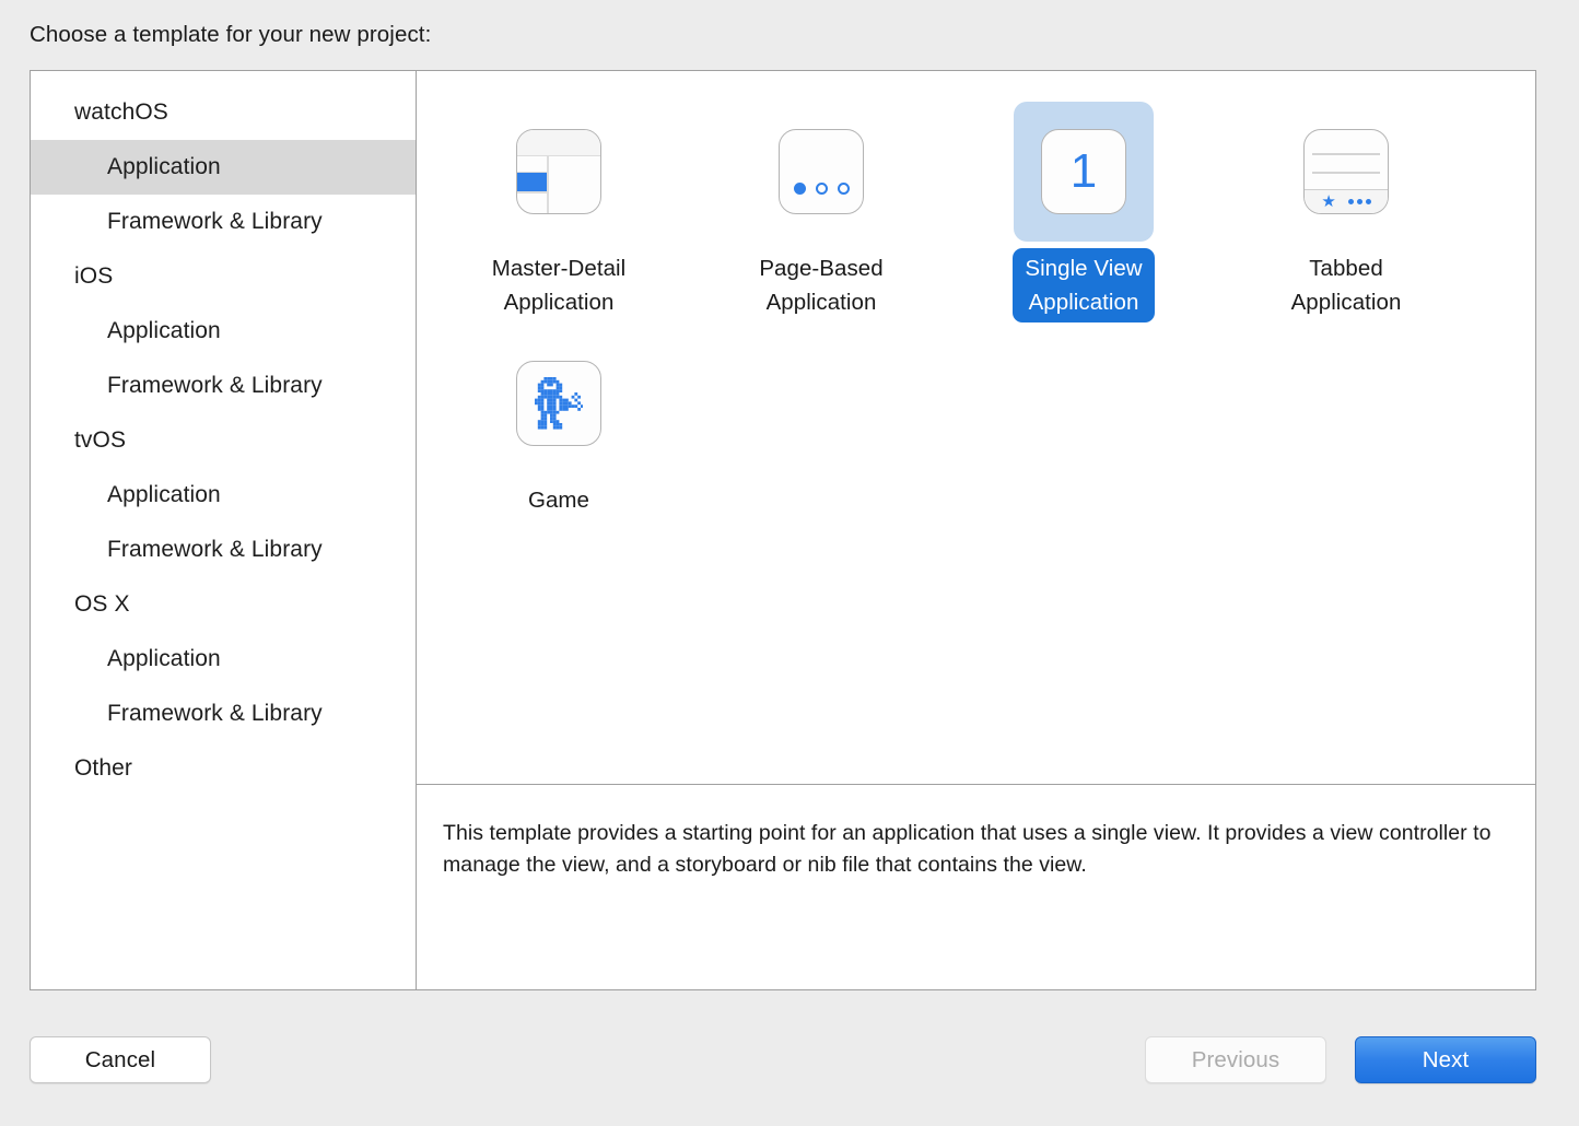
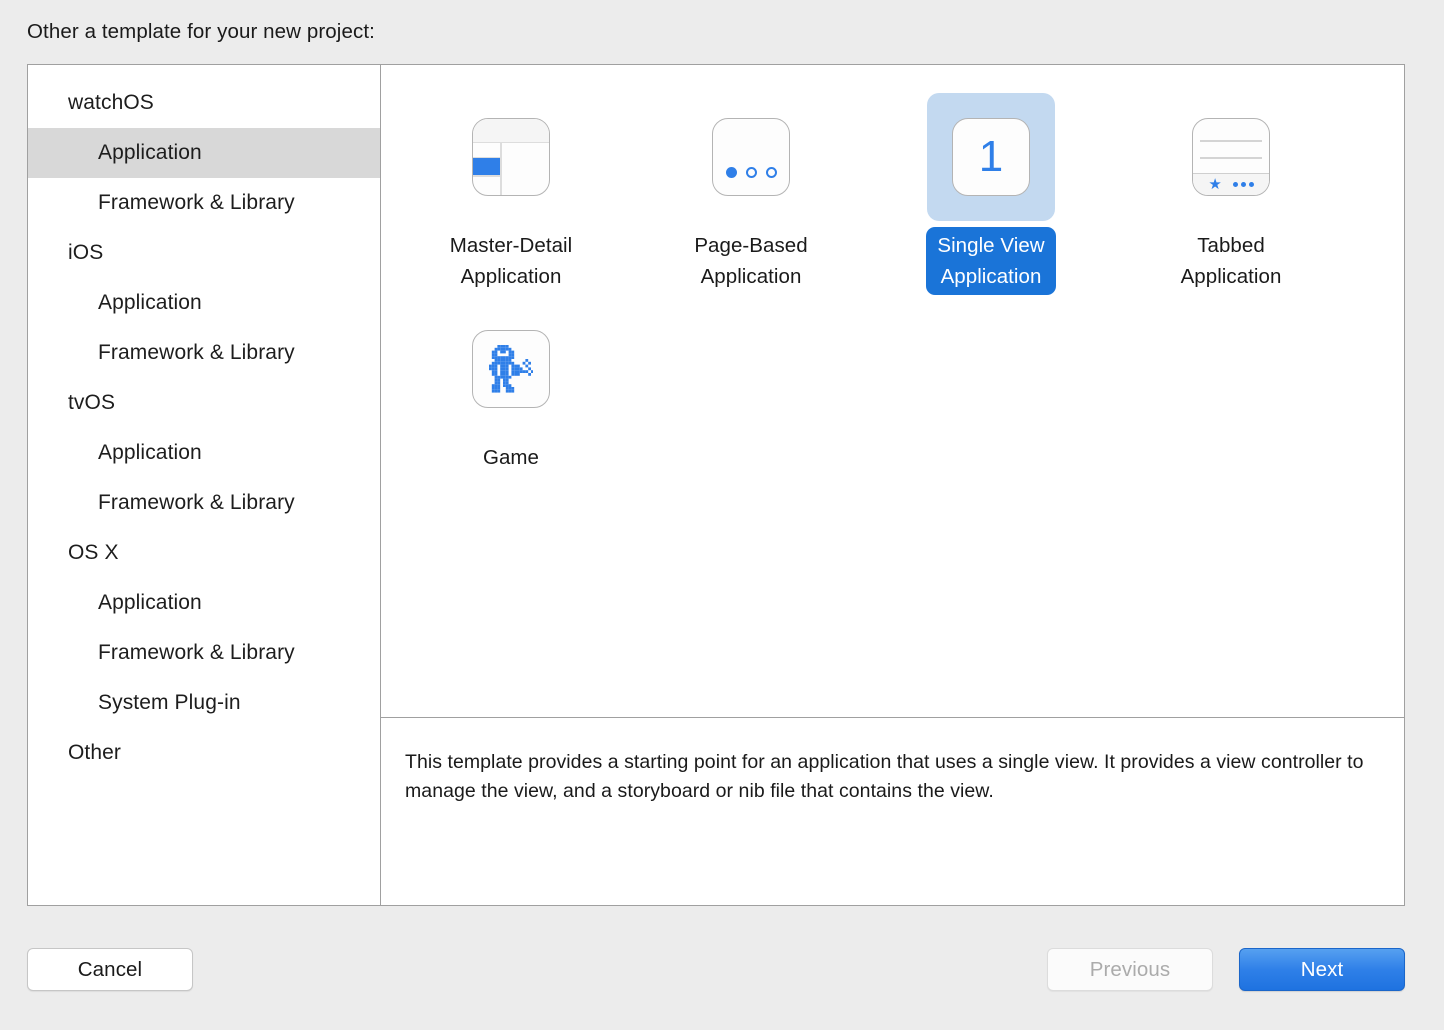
- Choose a template for your new project:
+ Other a template for your new project:
  watchOS
  Application
  Framework & Library
  iOS
  Application
  Framework & Library
  tvOS
  Application
  Framework & Library
  OS X
  Application
  Framework & Library
+ System Plug-in
  Other
  Master-Detail
  Application
  Page-Based
  Application
  1
  Single View
  Application
  ★
  Tabbed
  Application
  Game
  This template provides a starting point for an application that uses a single view. It provides a view controller to manage the view, and a storyboard or nib file that contains the view.
  Cancel
  Previous
  Next
